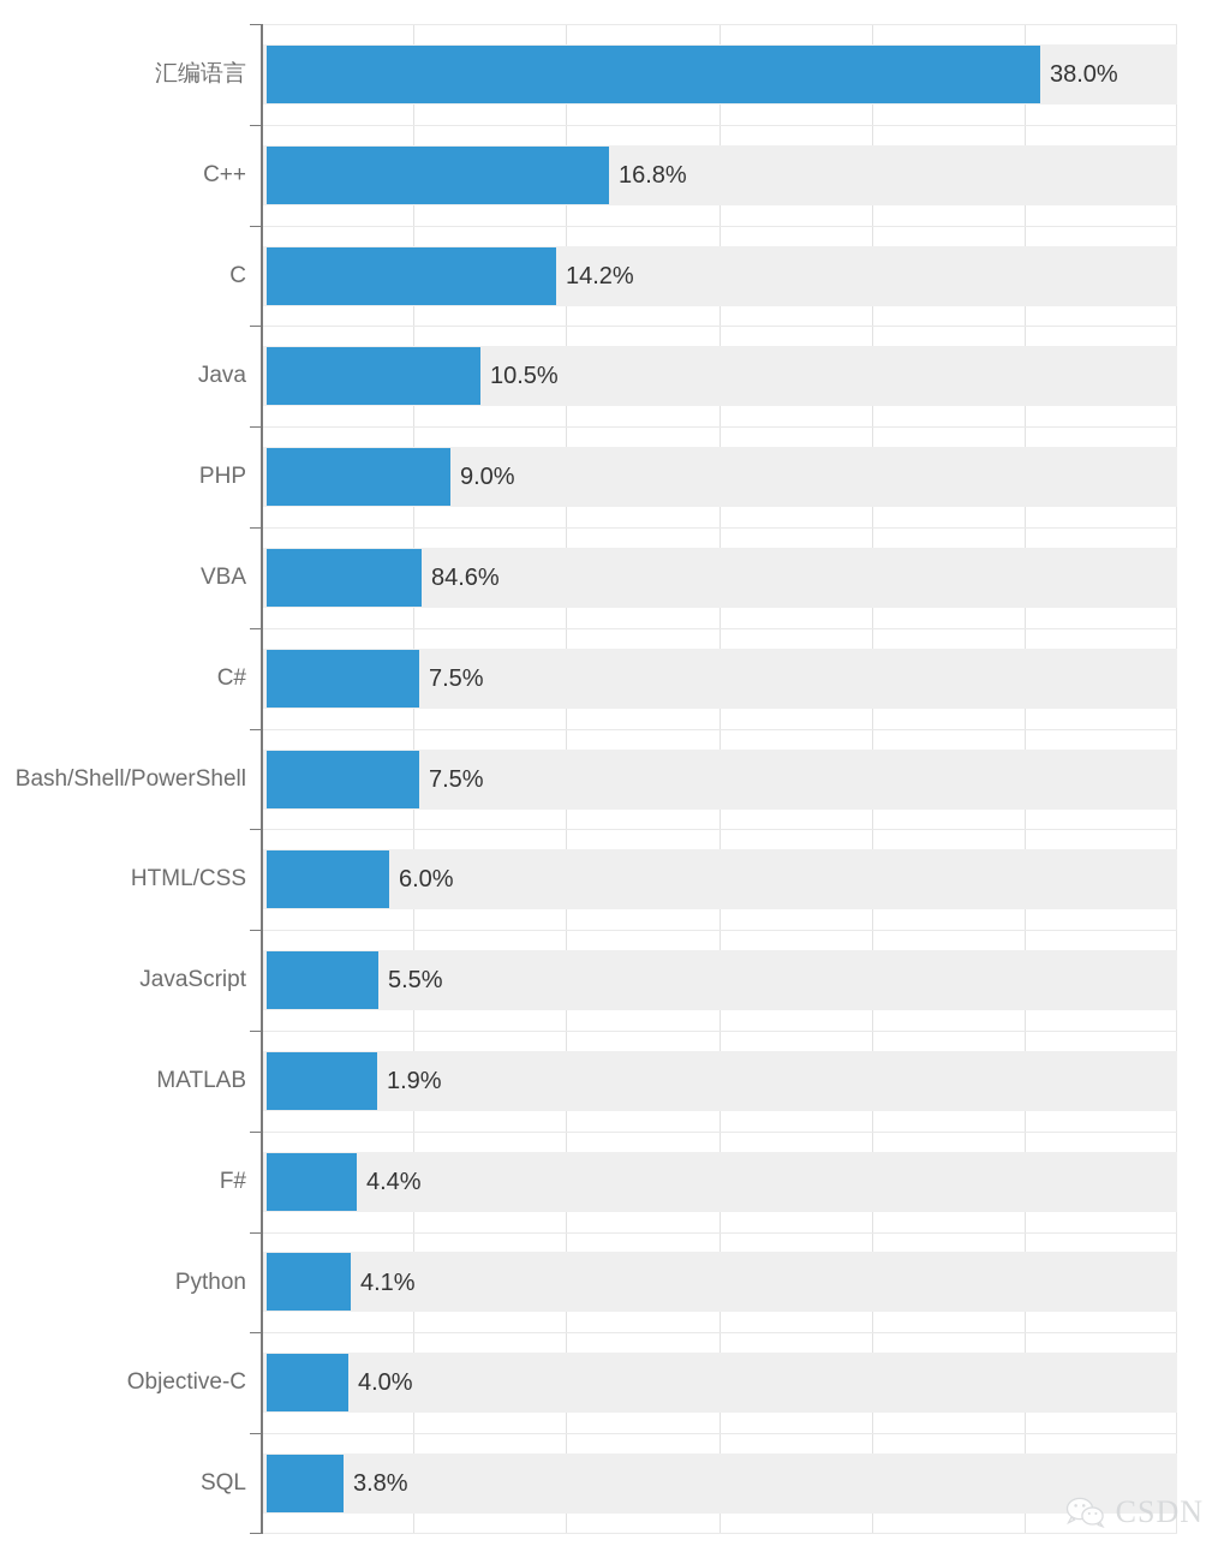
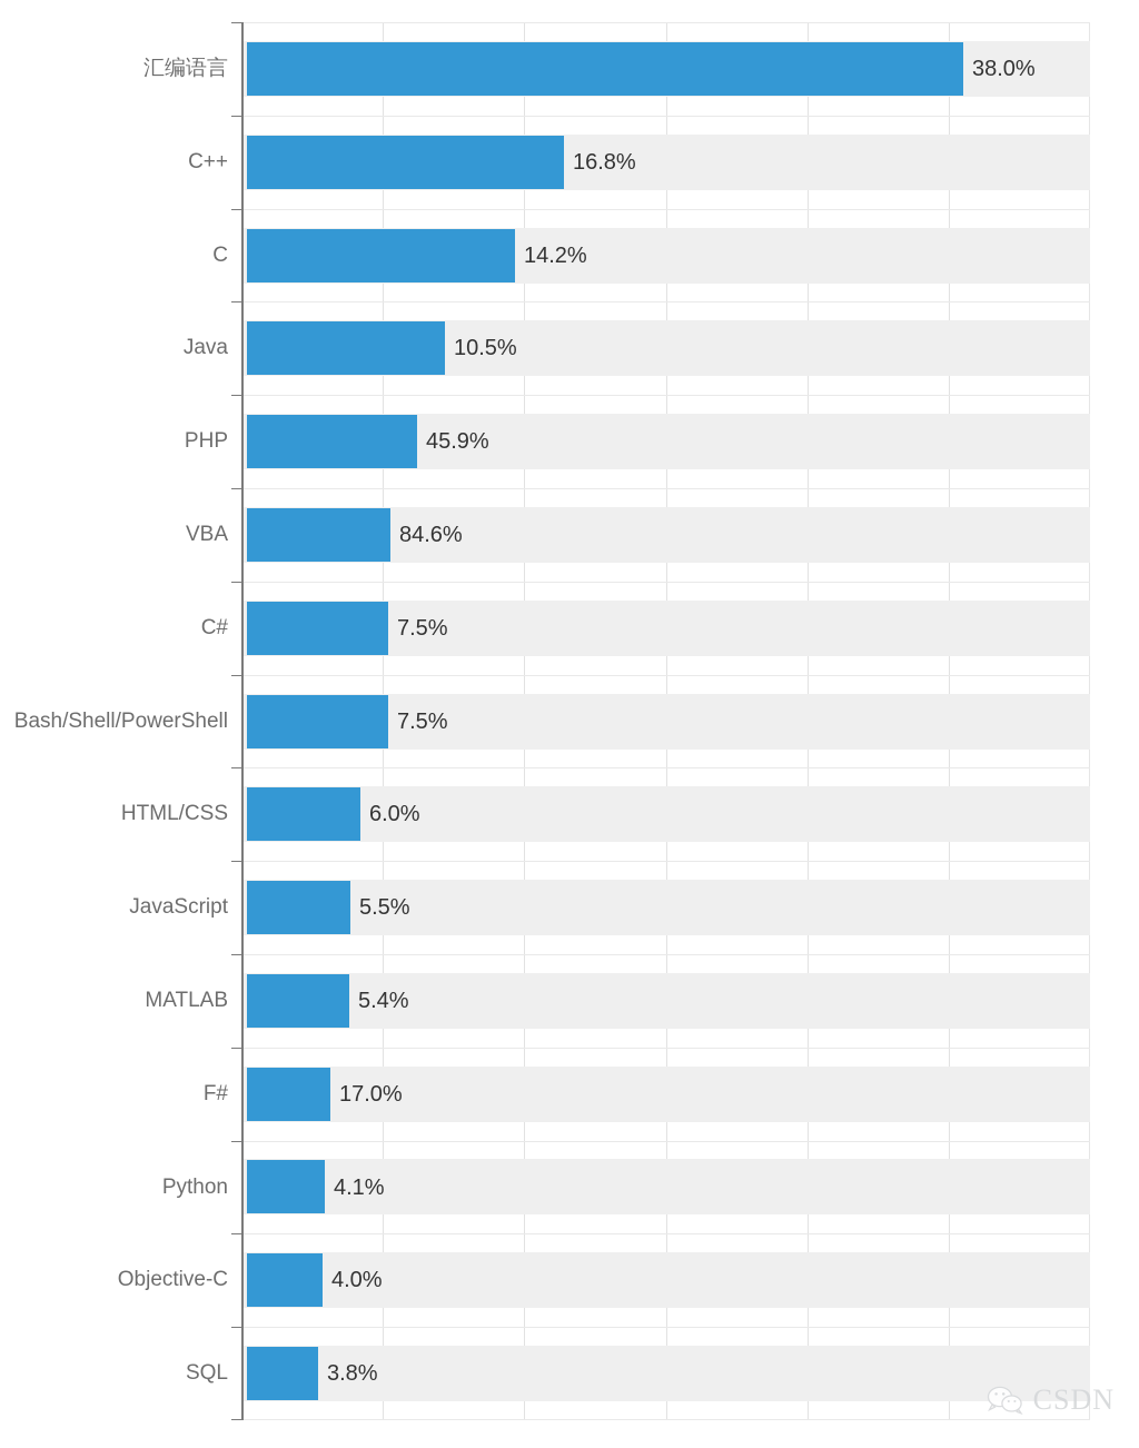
  38.0%
  16.8%
  14.2%
  10.5%
- 9.0%
+ 45.9%
  84.6%
  7.5%
  7.5%
  6.0%
  5.5%
- 1.9%
+ 5.4%
- 4.4%
+ 17.0%
  4.1%
  4.0%
  3.8%
  汇编语言
  C++
  C
  Java
  PHP
  VBA
  C#
  Bash/Shell/PowerShell
  HTML/CSS
  JavaScript
  MATLAB
  F#
  Python
  Objective-C
  SQL
  CSDN
